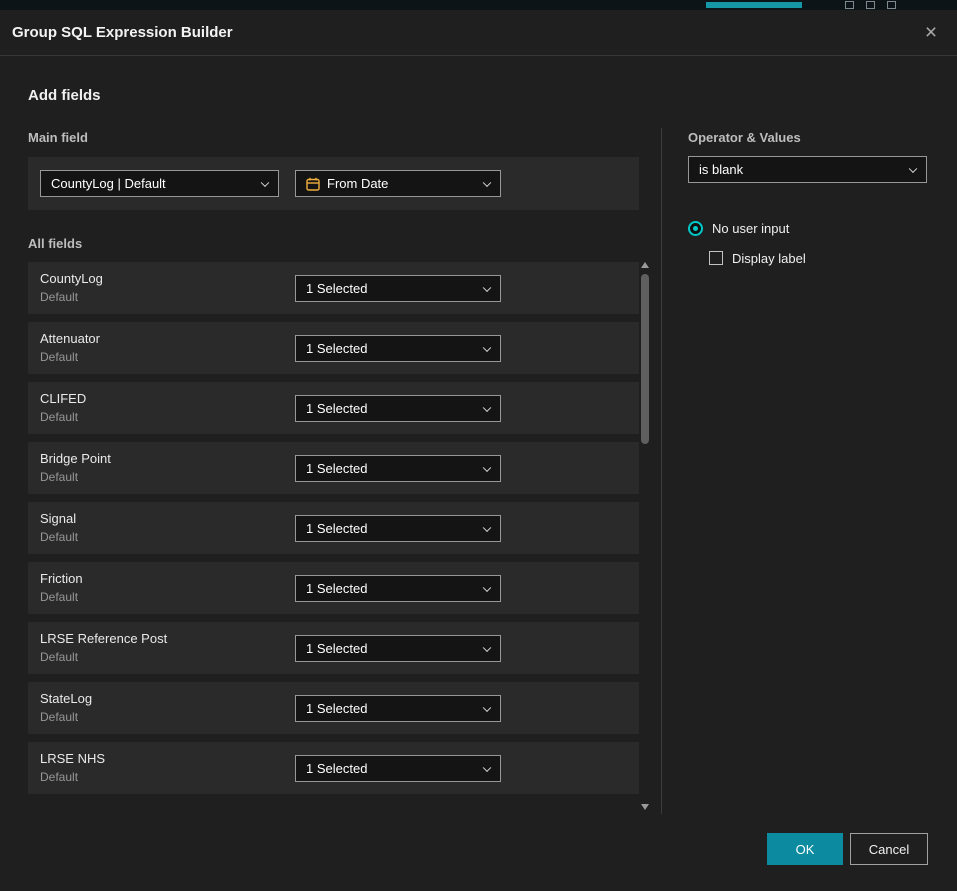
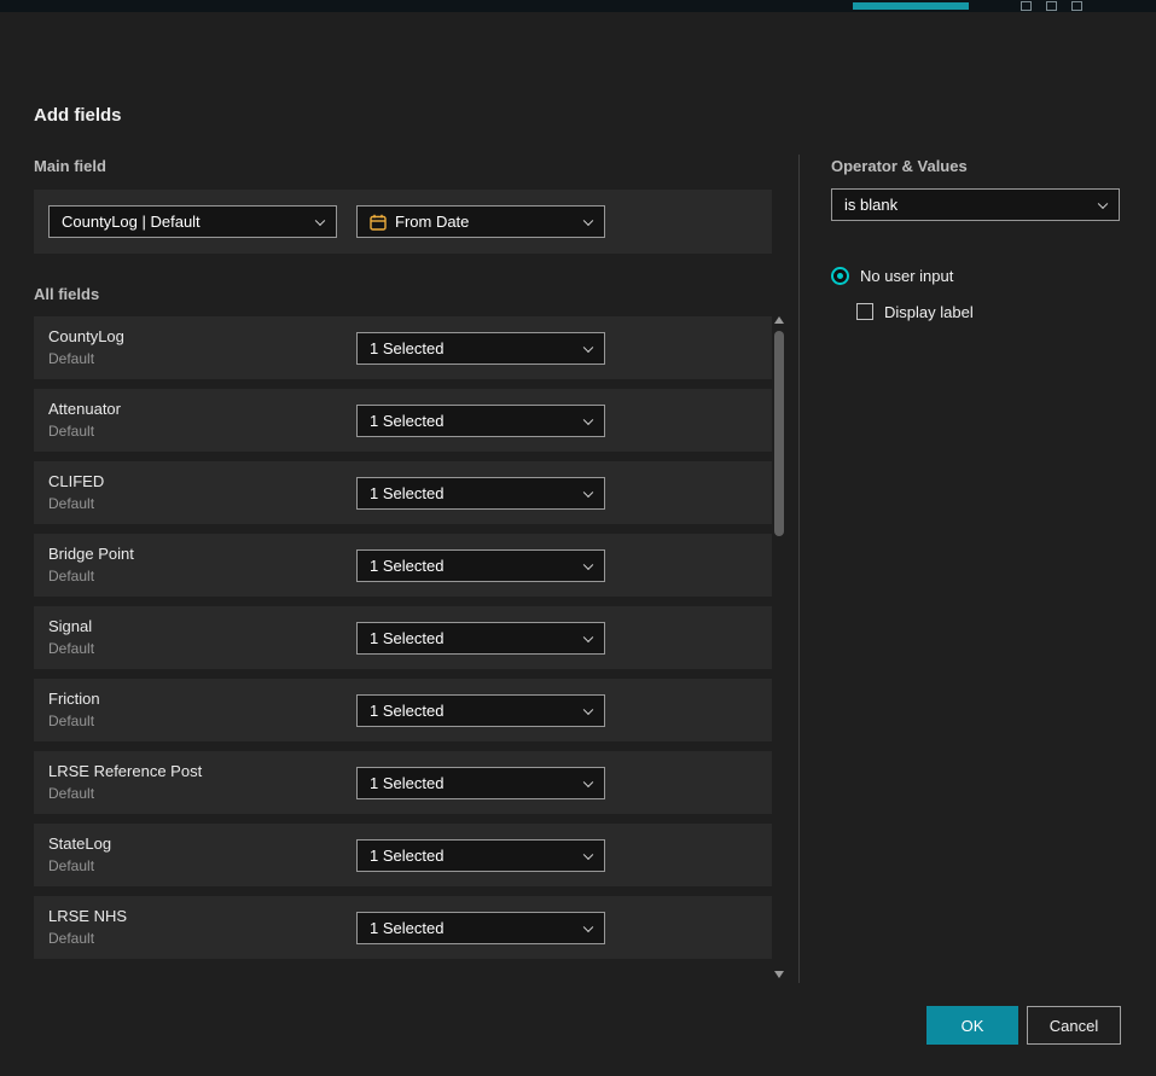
- Group SQL Expression Builder
- ×
  Add fields
  Main field
  CountyLog | Default
  From Date
  All fields
  CountyLog
  Default
  1 Selected
  Attenuator
  Default
  1 Selected
  CLIFED
  Default
  1 Selected
  Bridge Point
  Default
  1 Selected
  Signal
  Default
  1 Selected
  Friction
  Default
  1 Selected
  LRSE Reference Post
  Default
  1 Selected
  StateLog
  Default
  1 Selected
  LRSE NHS
  Default
  1 Selected
  Operator & Values
  is blank
  No user input
  Display label
  OK
  Cancel
